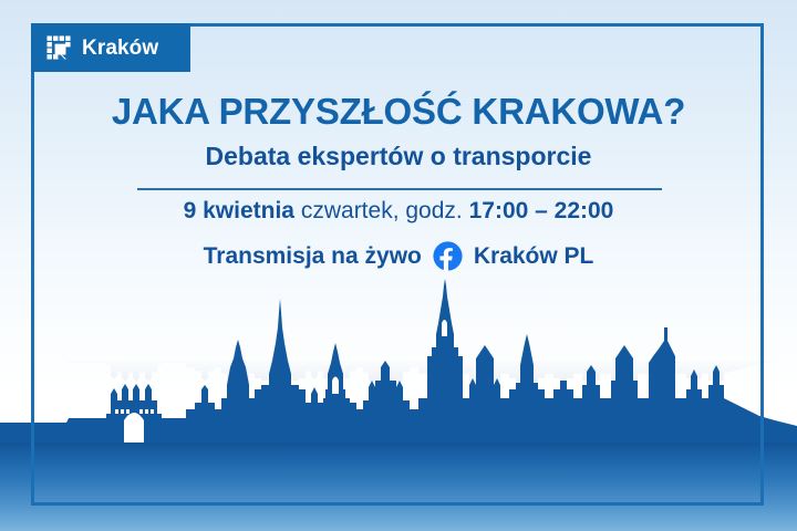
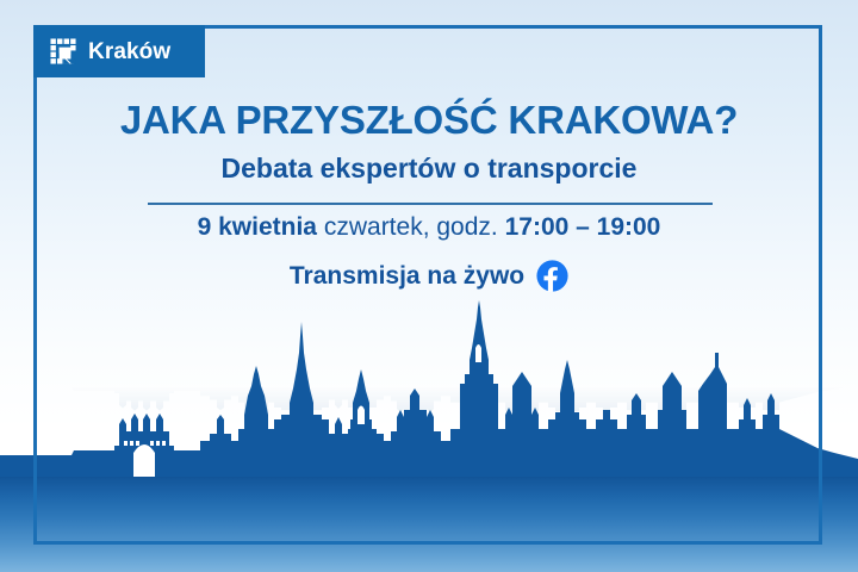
  Kraków
  JAKA PRZYSZŁOŚĆ KRAKOWA?
  Debata ekspertów o transporcie
- 9 kwietnia czwartek, godz. 17:00 – 22:00
+ 9 kwietnia czwartek, godz. 17:00 – 19:00
  Transmisja na żywo
- Kraków PL
